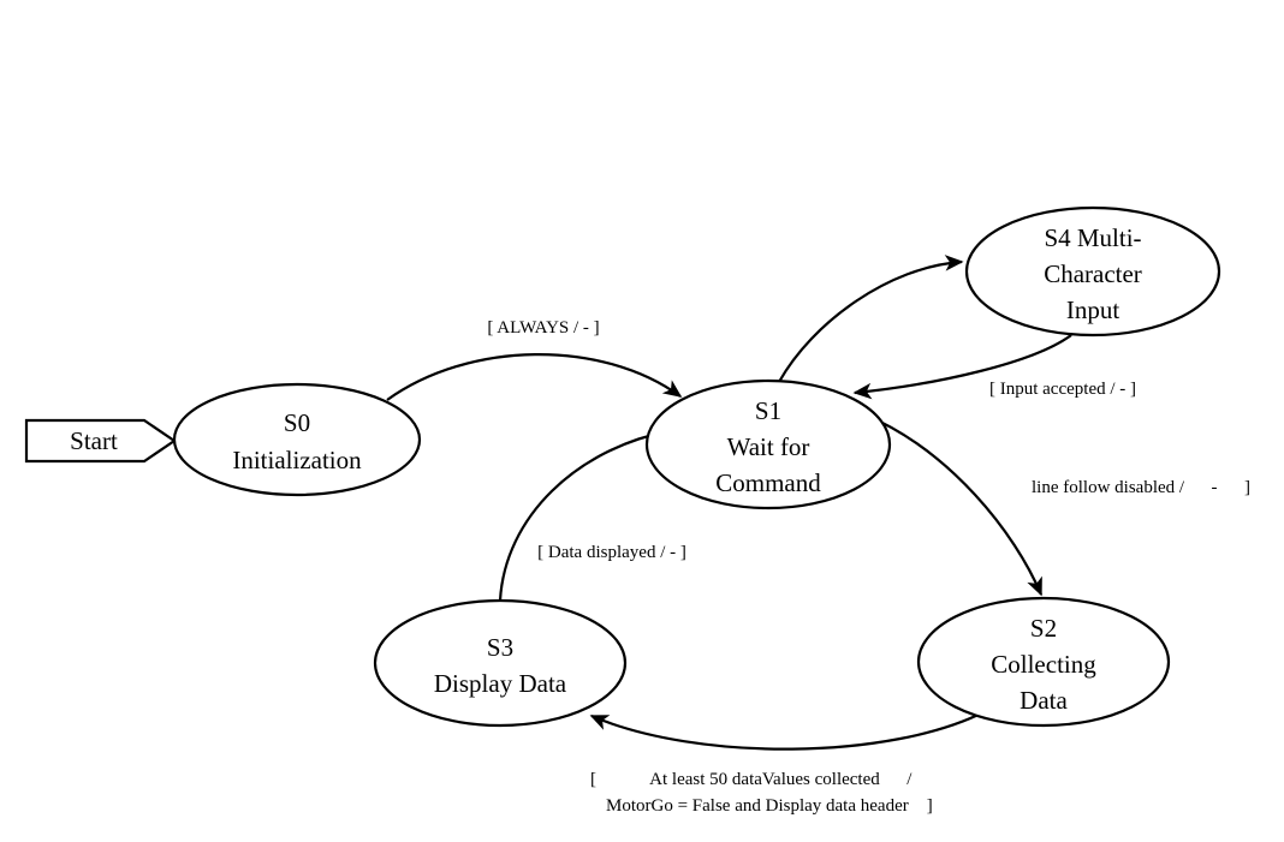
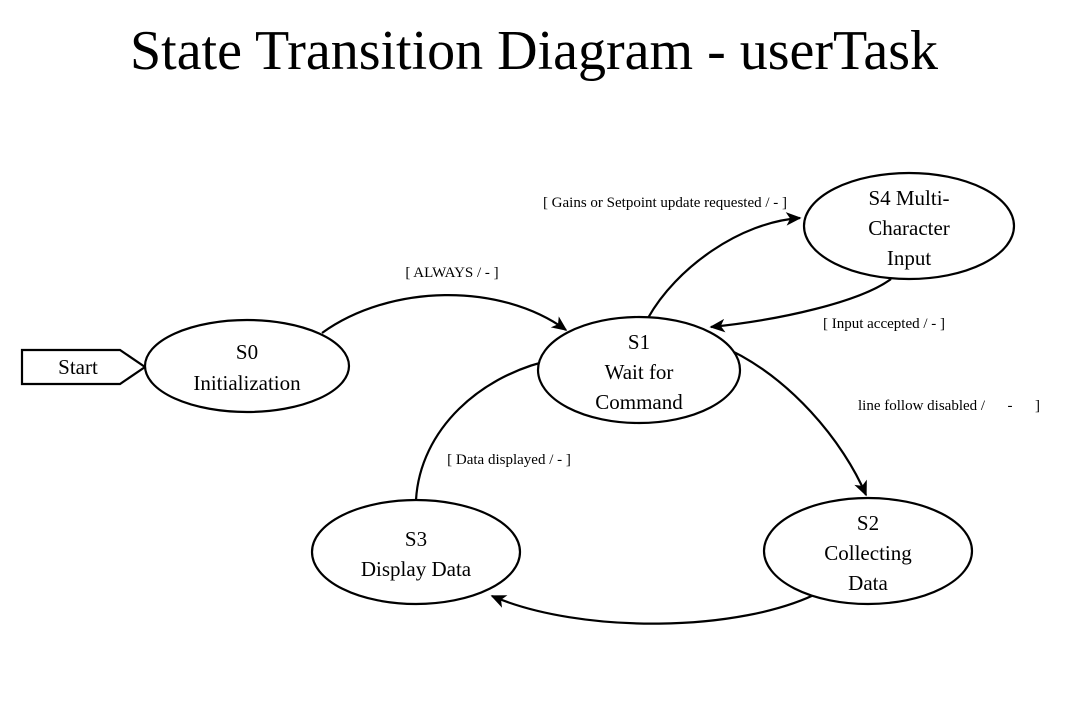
+ State Transition Diagram - userTask
  Start
  S0
  Initialization
  S1
  Wait for
  Command
  S2
  Collecting
  Data
  S3
  Display Data
  S4 Multi-
  Character
  Input
  [ ALWAYS / - ]
+ [ Gains or Setpoint update requested / - ]
  [ Input accepted / - ]
  line follow disabled / - ]
- [ At least 50 dataValues collected /
- MotorGo = False and Display data header ]
  [ Data displayed / - ]
